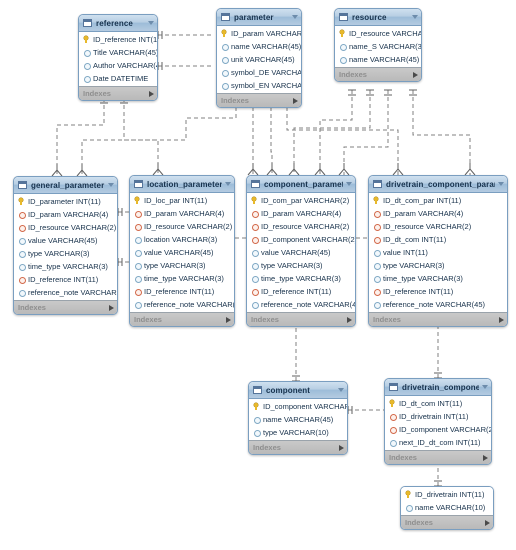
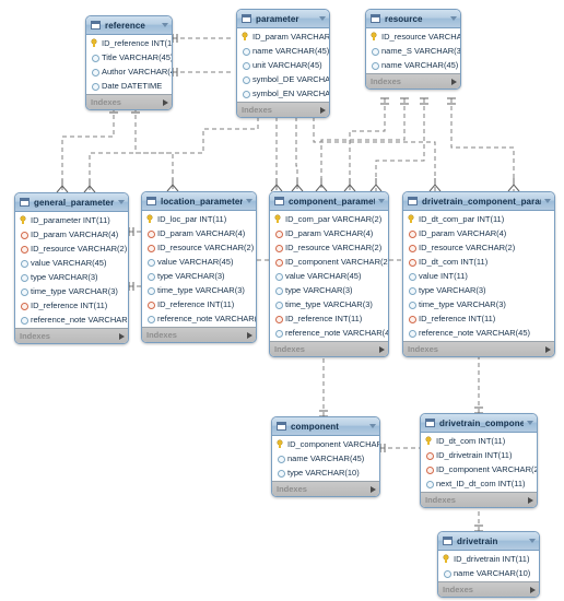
  reference
  ID_reference INT(1
  Title VARCHAR(45
  Author VARCHAR(
  Date DATETIME
  Indexes
  parameter
  ID_param VARCHAR
  name VARCHAR(45)
  unit VARCHAR(45)
  symbol_DE VARCHA
  symbol_EN VARCHA
  Indexes
  resource
  ID_resource VARCHA
  name_S VARCHAR(3
  name VARCHAR(45)
  Indexes
  general_parameter
  ID_parameter INT(11)
  ID_param VARCHAR(4)
  ID_resource VARCHAR(2)
  value VARCHAR(45)
  type VARCHAR(3)
  time_type VARCHAR(3)
  ID_reference INT(11)
  reference_note VARCHAR
  Indexes
  location_parameter
  ID_loc_par INT(11)
  ID_param VARCHAR(4)
  ID_resource VARCHAR(2)
- location VARCHAR(3)
  value VARCHAR(45)
  type VARCHAR(3)
  time_type VARCHAR(3)
  ID_reference INT(11)
  reference_note VARCHAR(
  Indexes
  component_parame
  ID_com_par VARCHAR(2)
  ID_param VARCHAR(4)
  ID_resource VARCHAR(2)
  ID_component VARCHAR(2
  value VARCHAR(45)
  type VARCHAR(3)
  time_type VARCHAR(3)
  ID_reference INT(11)
  reference_note VARCHAR(4
  Indexes
  drivetrain_component_para
  ID_dt_com_par INT(11)
  ID_param VARCHAR(4)
  ID_resource VARCHAR(2)
  ID_dt_com INT(11)
  value INT(11)
  type VARCHAR(3)
  time_type VARCHAR(3)
  ID_reference INT(11)
  reference_note VARCHAR(45)
  Indexes
  component
  ID_component VARCHA
  name VARCHAR(45)
  type VARCHAR(10)
  Indexes
  drivetrain_compone
  ID_dt_com INT(11)
  ID_drivetrain INT(11)
  ID_component VARCHAR(2
  next_ID_dt_com INT(11)
  Indexes
+ drivetrain
  ID_drivetrain INT(11)
  name VARCHAR(10)
  Indexes
